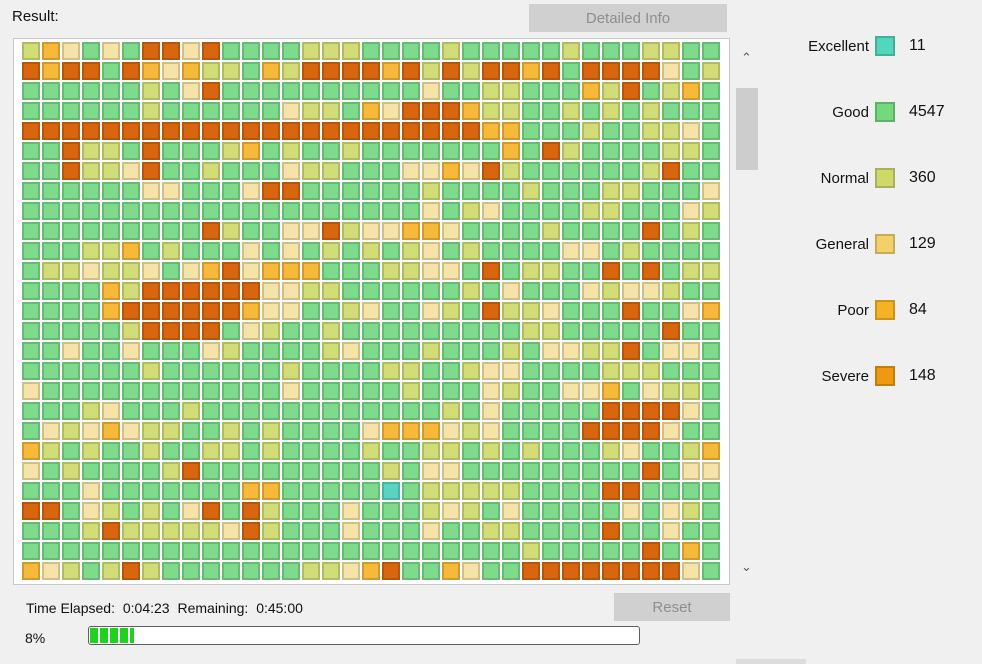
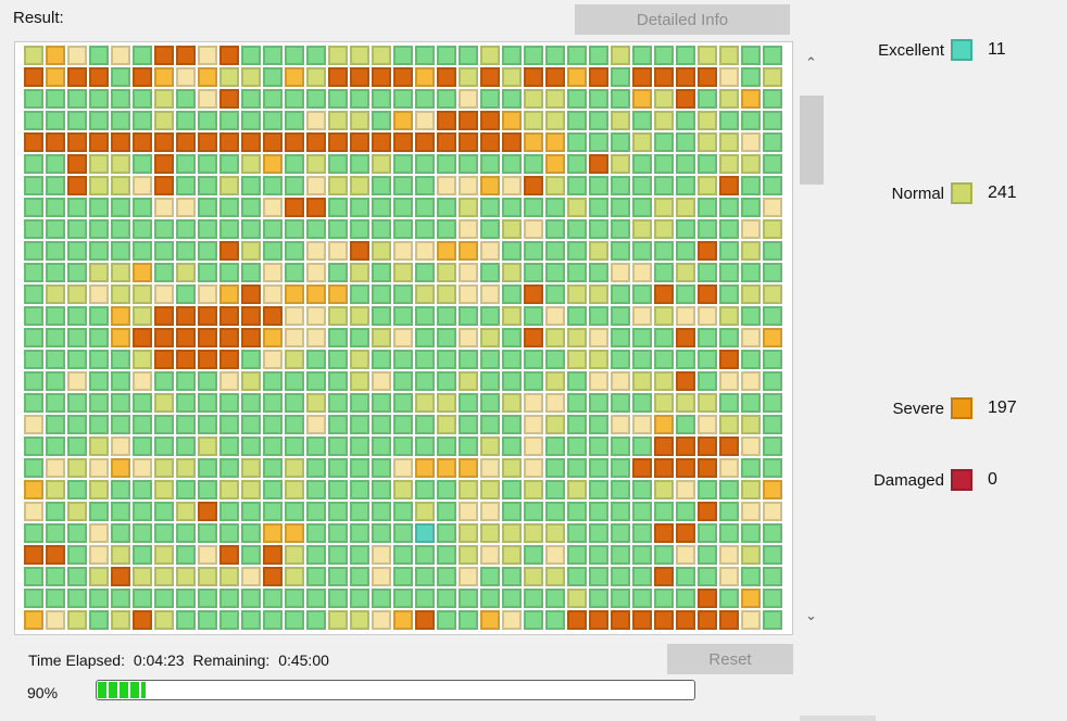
  Result:
  Detailed Info
  ⌃
  ⌄
  Excellent
  11
- Good
- 4547
  Normal
- 360
+ 241
- General
- 129
- Poor
- 84
  Severe
- 148
+ 197
+ Damaged
+ 0
  Time Elapsed: 0:04:23 Remaining: 0:45:00
  Reset
- 8%
+ 90%
